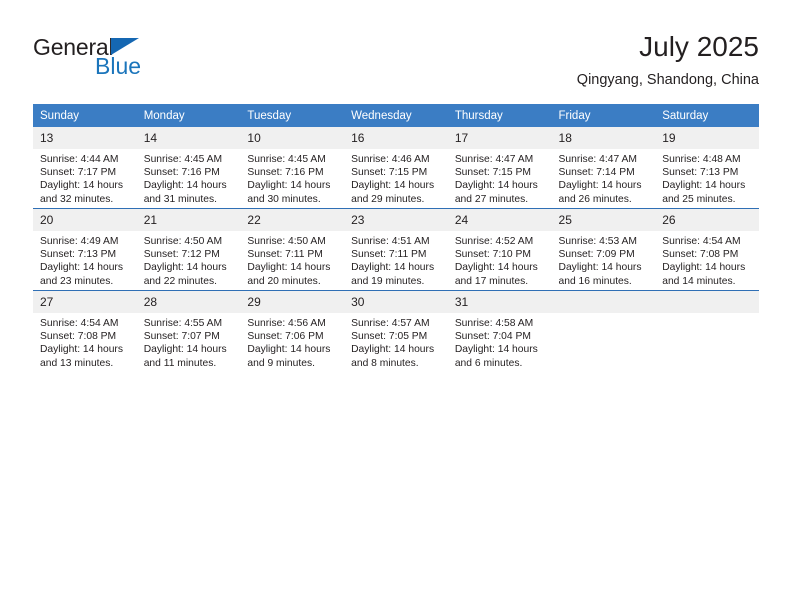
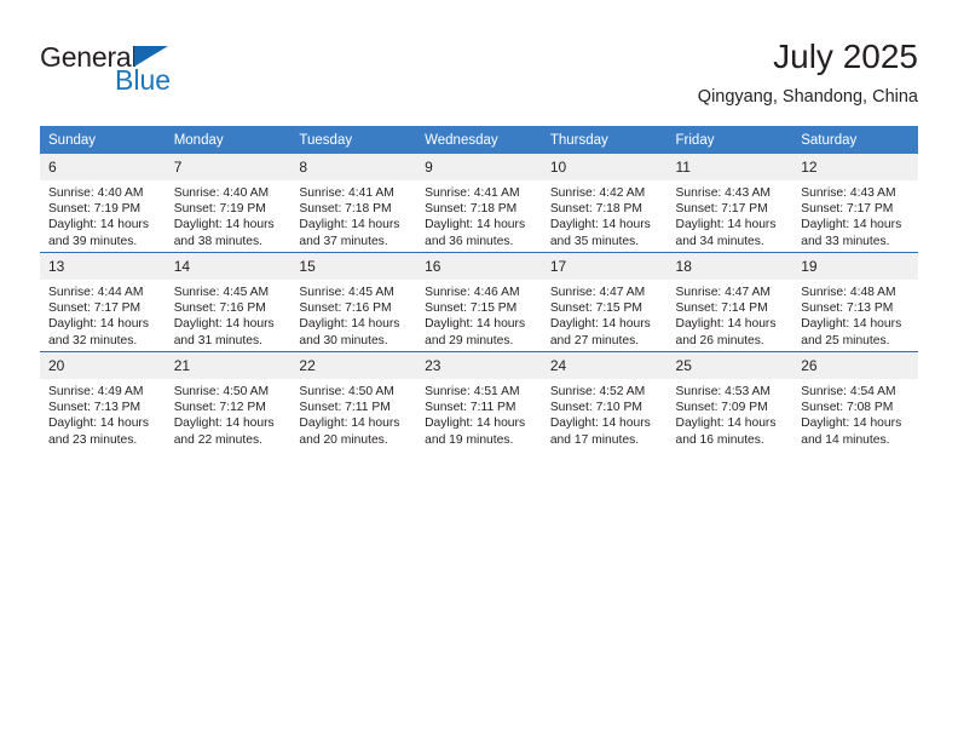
  General
  Blue
  July 2025
  Qingyang, Shandong, China
  Sunday	Monday	Tuesday	Wednesday	Thursday	Friday	Saturday
+ 6Sunrise: 4:40 AMSunset: 7:19 PMDaylight: 14 hoursand 39 minutes.	7Sunrise: 4:40 AMSunset: 7:19 PMDaylight: 14 hoursand 38 minutes.	8Sunrise: 4:41 AMSunset: 7:18 PMDaylight: 14 hoursand 37 minutes.	9Sunrise: 4:41 AMSunset: 7:18 PMDaylight: 14 hoursand 36 minutes.	10Sunrise: 4:42 AMSunset: 7:18 PMDaylight: 14 hoursand 35 minutes.	11Sunrise: 4:43 AMSunset: 7:17 PMDaylight: 14 hoursand 34 minutes.	12Sunrise: 4:43 AMSunset: 7:17 PMDaylight: 14 hoursand 33 minutes.
- 13Sunrise: 4:44 AMSunset: 7:17 PMDaylight: 14 hoursand 32 minutes.	14Sunrise: 4:45 AMSunset: 7:16 PMDaylight: 14 hoursand 31 minutes.	10Sunrise: 4:45 AMSunset: 7:16 PMDaylight: 14 hoursand 30 minutes.	16Sunrise: 4:46 AMSunset: 7:15 PMDaylight: 14 hoursand 29 minutes.	17Sunrise: 4:47 AMSunset: 7:15 PMDaylight: 14 hoursand 27 minutes.	18Sunrise: 4:47 AMSunset: 7:14 PMDaylight: 14 hoursand 26 minutes.	19Sunrise: 4:48 AMSunset: 7:13 PMDaylight: 14 hoursand 25 minutes.
+ 13Sunrise: 4:44 AMSunset: 7:17 PMDaylight: 14 hoursand 32 minutes.	14Sunrise: 4:45 AMSunset: 7:16 PMDaylight: 14 hoursand 31 minutes.	15Sunrise: 4:45 AMSunset: 7:16 PMDaylight: 14 hoursand 30 minutes.	16Sunrise: 4:46 AMSunset: 7:15 PMDaylight: 14 hoursand 29 minutes.	17Sunrise: 4:47 AMSunset: 7:15 PMDaylight: 14 hoursand 27 minutes.	18Sunrise: 4:47 AMSunset: 7:14 PMDaylight: 14 hoursand 26 minutes.	19Sunrise: 4:48 AMSunset: 7:13 PMDaylight: 14 hoursand 25 minutes.
  20Sunrise: 4:49 AMSunset: 7:13 PMDaylight: 14 hoursand 23 minutes.	21Sunrise: 4:50 AMSunset: 7:12 PMDaylight: 14 hoursand 22 minutes.	22Sunrise: 4:50 AMSunset: 7:11 PMDaylight: 14 hoursand 20 minutes.	23Sunrise: 4:51 AMSunset: 7:11 PMDaylight: 14 hoursand 19 minutes.	24Sunrise: 4:52 AMSunset: 7:10 PMDaylight: 14 hoursand 17 minutes.	25Sunrise: 4:53 AMSunset: 7:09 PMDaylight: 14 hoursand 16 minutes.	26Sunrise: 4:54 AMSunset: 7:08 PMDaylight: 14 hoursand 14 minutes.
- 27Sunrise: 4:54 AMSunset: 7:08 PMDaylight: 14 hoursand 13 minutes.	28Sunrise: 4:55 AMSunset: 7:07 PMDaylight: 14 hoursand 11 minutes.	29Sunrise: 4:56 AMSunset: 7:06 PMDaylight: 14 hoursand 9 minutes.	30Sunrise: 4:57 AMSunset: 7:05 PMDaylight: 14 hoursand 8 minutes.	31Sunrise: 4:58 AMSunset: 7:04 PMDaylight: 14 hoursand 6 minutes.
